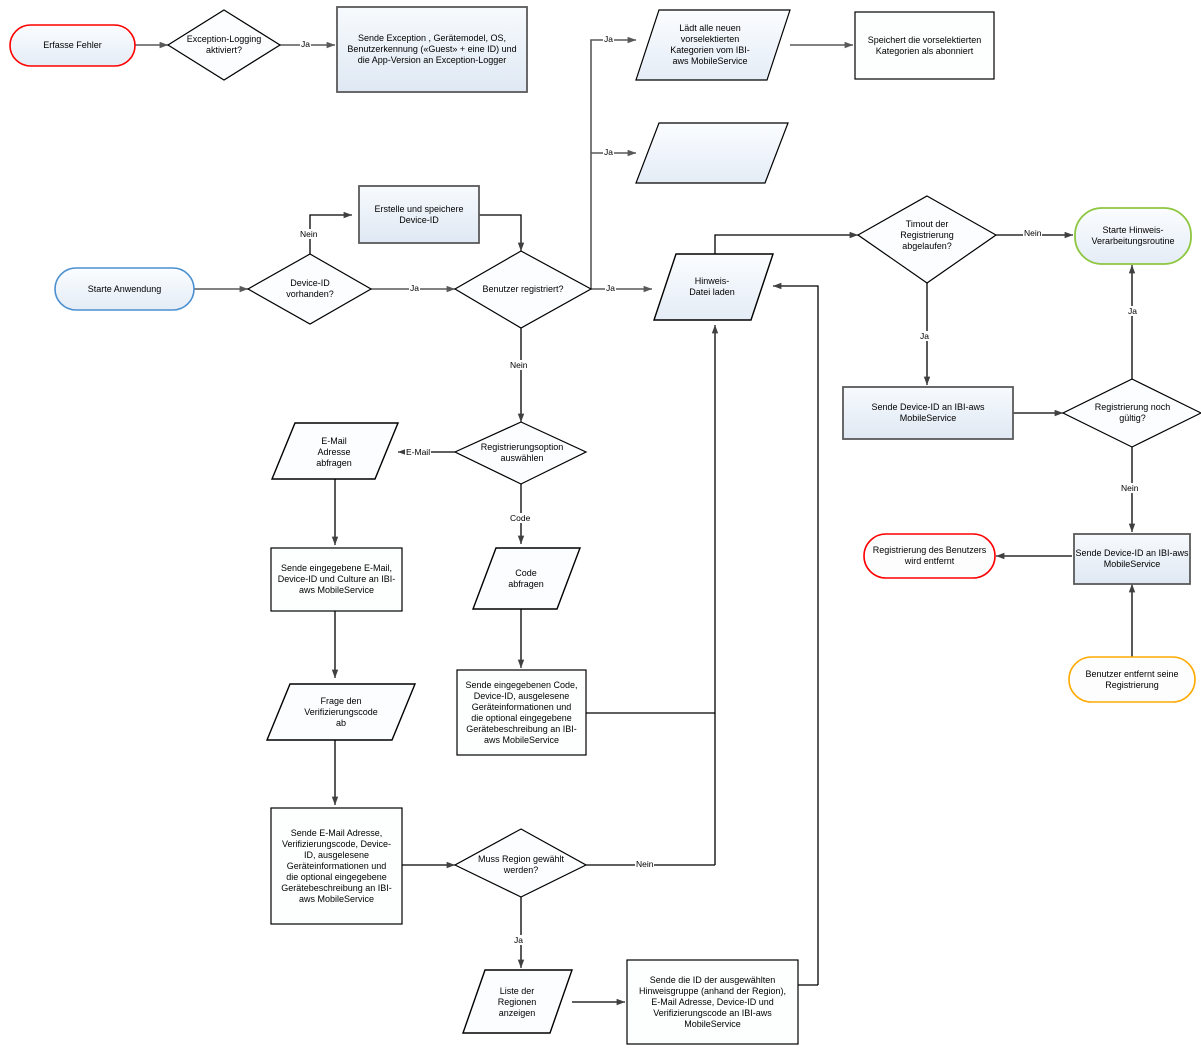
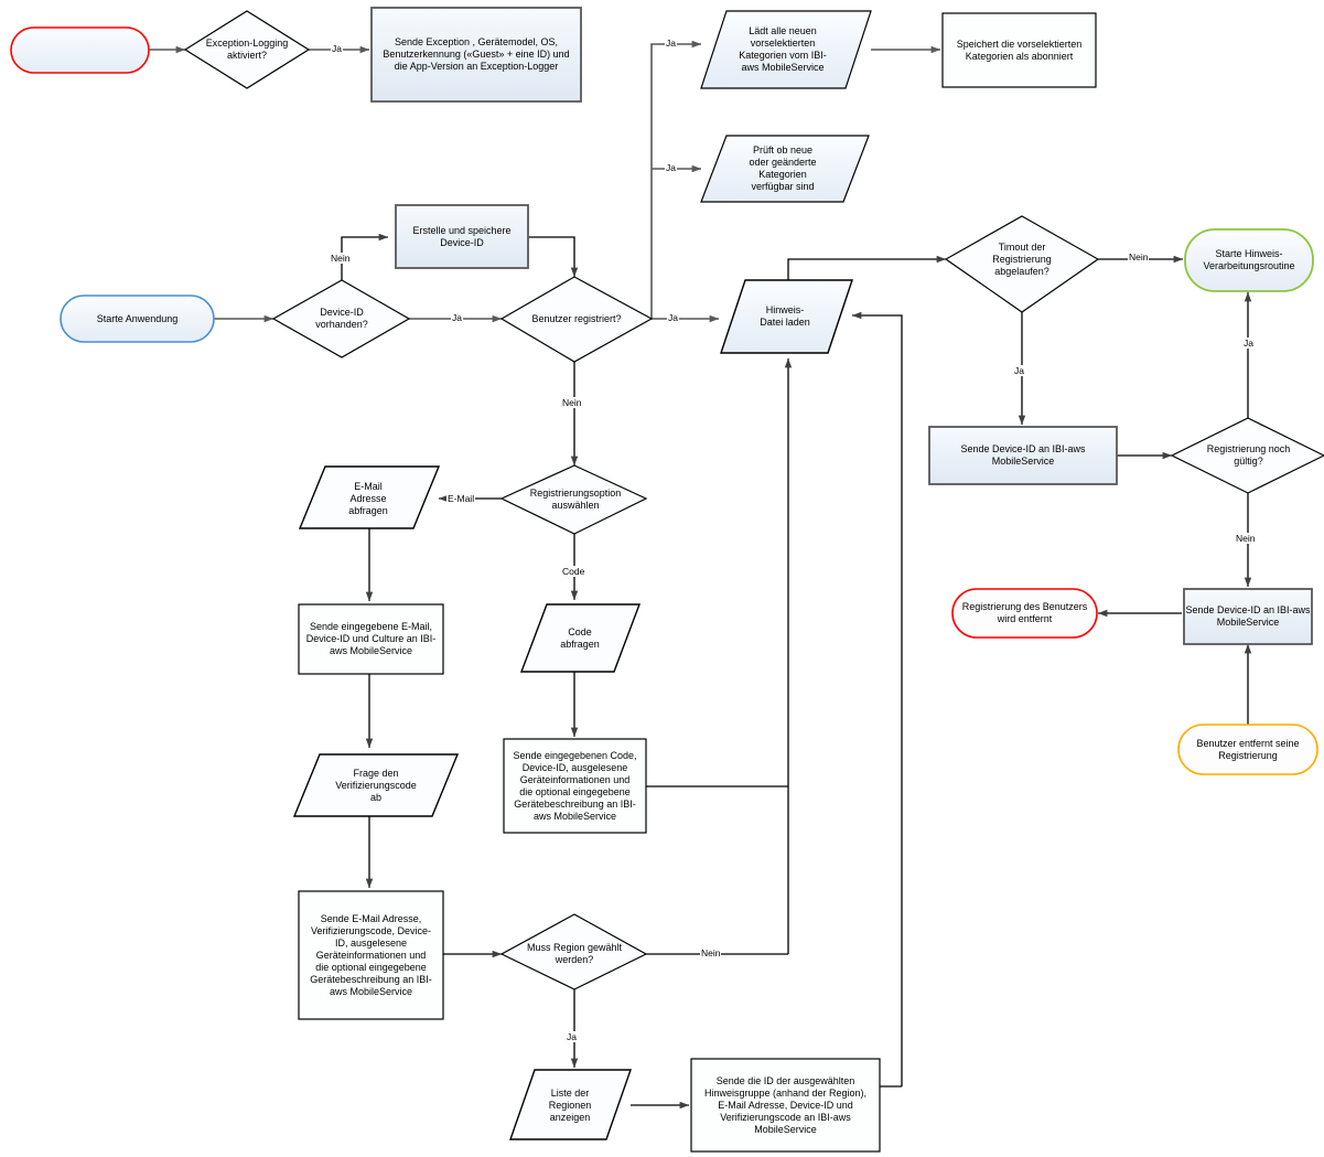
- Erfasse Fehler
  Exception-Logging
  aktiviert?
  Sende Exception , Gerätemodel, OS,
  Benutzerkennung («Guest» + eine ID) und
  die App-Version an Exception-Logger
  Lädt alle neuen
  vorselektierten
  Kategorien vom IBI-
  aws MobileService
  Speichert die vorselektierten
  Kategorien als abonniert
+ Prüft ob neue
+ oder geänderte
+ Kategorien
+ verfügbar sind
  Erstelle und speichere
  Device-ID
  Starte Anwendung
  Device-ID
  vorhanden?
  Benutzer registriert?
  Hinweis-
  Datei laden
  Timout der
  Registrierung
  abgelaufen?
  Starte Hinweis-
  Verarbeitungsroutine
  Sende Device-ID an IBI-aws
  MobileService
  Registrierung noch
  gültig?
  Sende Device-ID an IBI-aws
  MobileService
  Registrierung des Benutzers
  wird entfernt
  Benutzer entfernt seine
  Registrierung
  Registrierungsoption
  auswählen
  E-Mail
  Adresse
  abfragen
  Sende eingegebene E-Mail,
  Device-ID und Culture an IBI-
  aws MobileService
  Frage den
  Verifizierungscode
  ab
  Code
  abfragen
  Sende eingegebenen Code,
  Device-ID, ausgelesene
  Geräteinformationen und
  die optional eingegebene
  Gerätebeschreibung an IBI-
  aws MobileService
  Sende E-Mail Adresse,
  Verifizierungscode, Device-
  ID, ausgelesene
  Geräteinformationen und
  die optional eingegebene
  Gerätebeschreibung an IBI-
  aws MobileService
  Muss Region gewählt
  werden?
  Liste der
  Regionen
  anzeigen
  Sende die ID der ausgewählten
  Hinweisgruppe (anhand der Region),
  E-Mail Adresse, Device-ID und
  Verifizierungscode an IBI-aws
  MobileService
  Ja
  Ja
  Ja
  Ja
  Nein
  Ja
  Nein
  Nein
  Ja
  Ja
  Nein
  E-Mail
  Code
  Nein
  Ja
